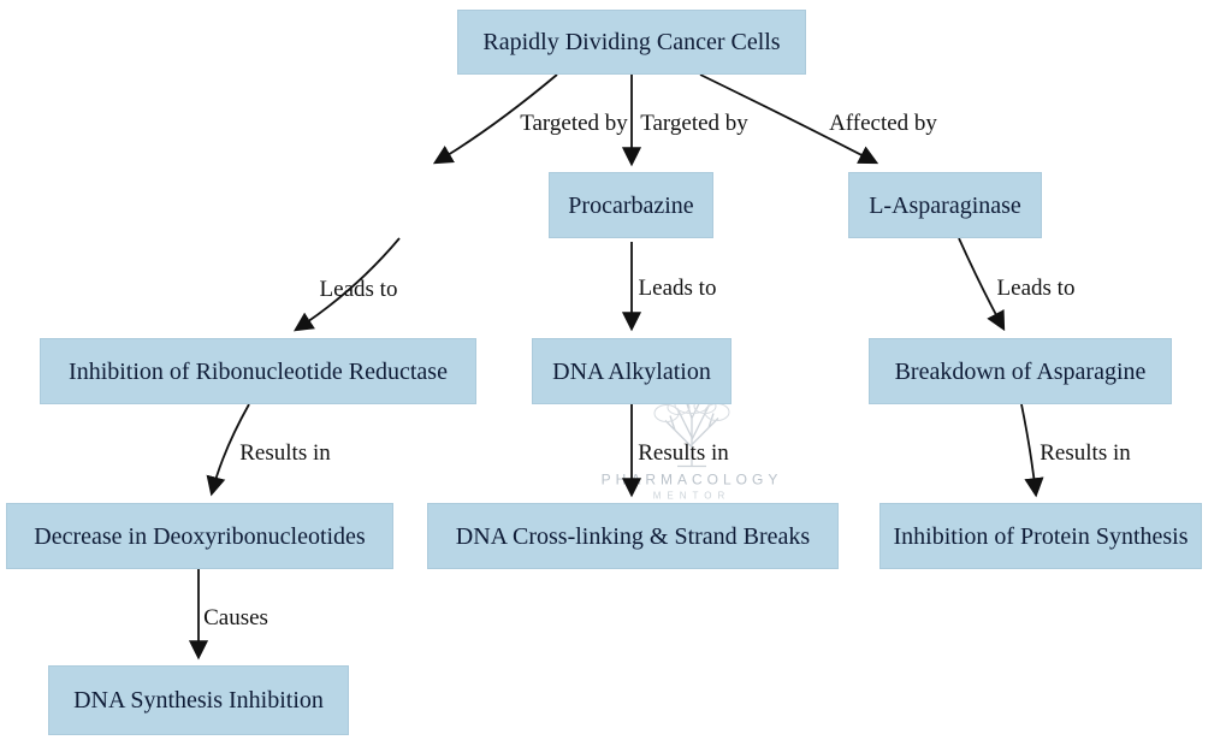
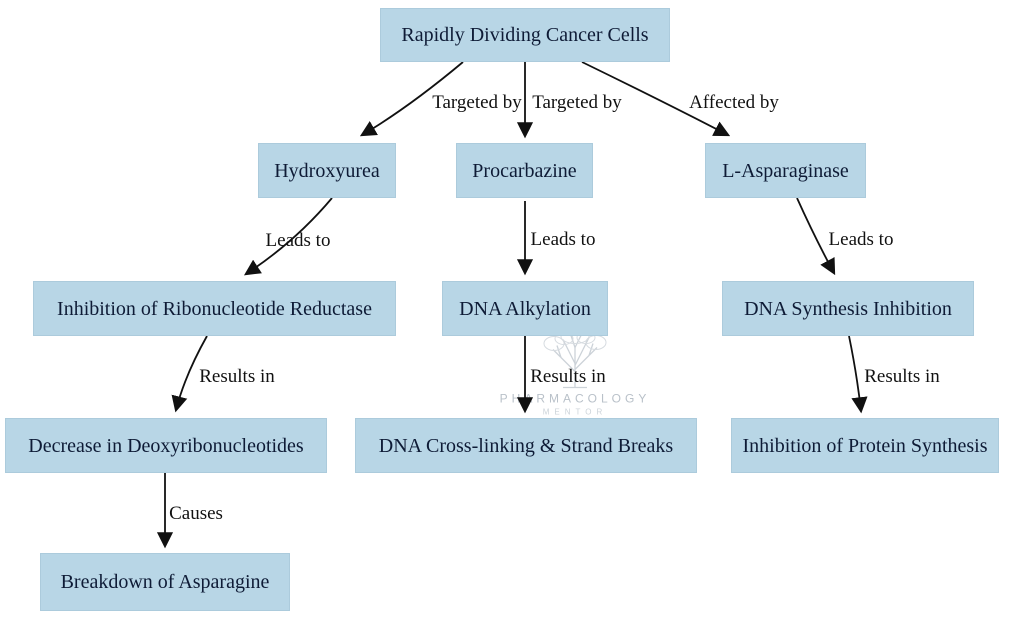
  PHARMACOLOGY
  MENTOR
  Rapidly Dividing Cancer Cells
+ Hydroxyurea
  Procarbazine
  L-Asparaginase
  Inhibition of Ribonucleotide Reductase
  DNA Alkylation
- Breakdown of Asparagine
+ DNA Synthesis Inhibition
  Decrease in Deoxyribonucleotides
  DNA Cross-linking & Strand Breaks
  Inhibition of Protein Synthesis
- DNA Synthesis Inhibition
+ Breakdown of Asparagine
  Targeted by
  Targeted by
  Affected by
  Leads to
  Leads to
  Leads to
  Results in
  Results in
  Results in
  Causes
